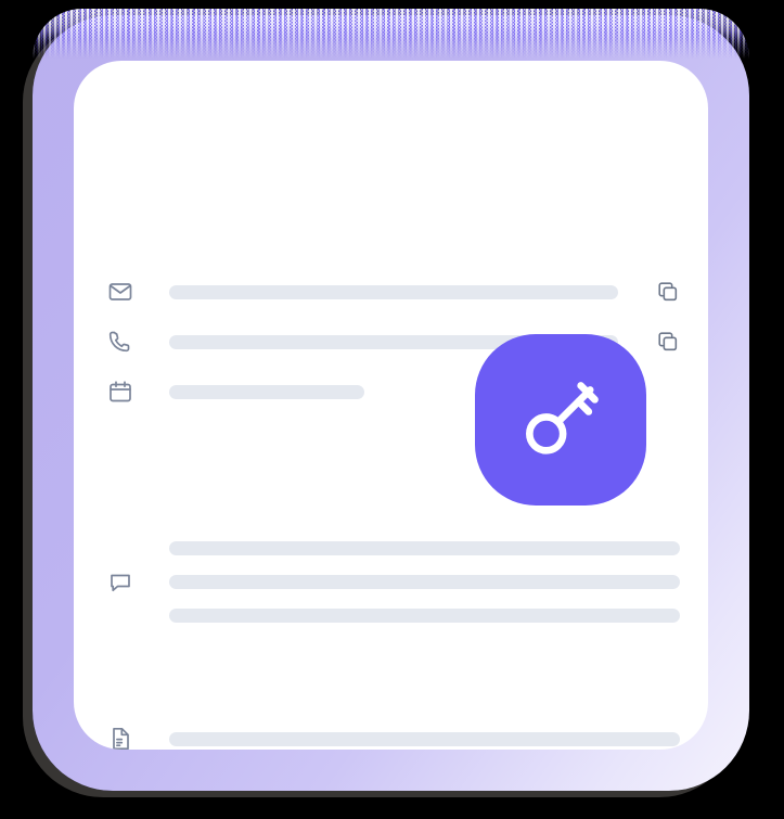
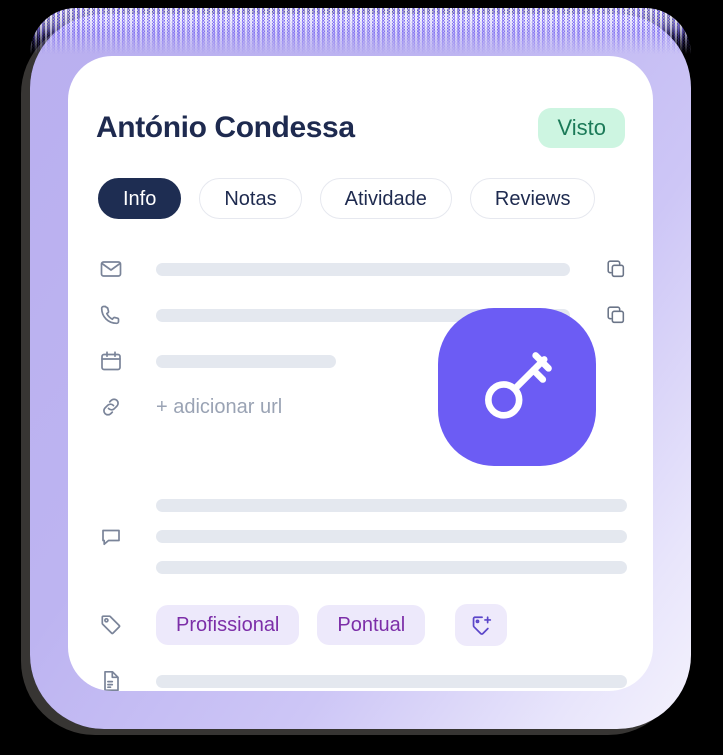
+ António Condessa
+ Visto
+ Info
+ Notas
+ Atividade
+ Reviews
+ + adicionar url
+ Profissional
+ Pontual
